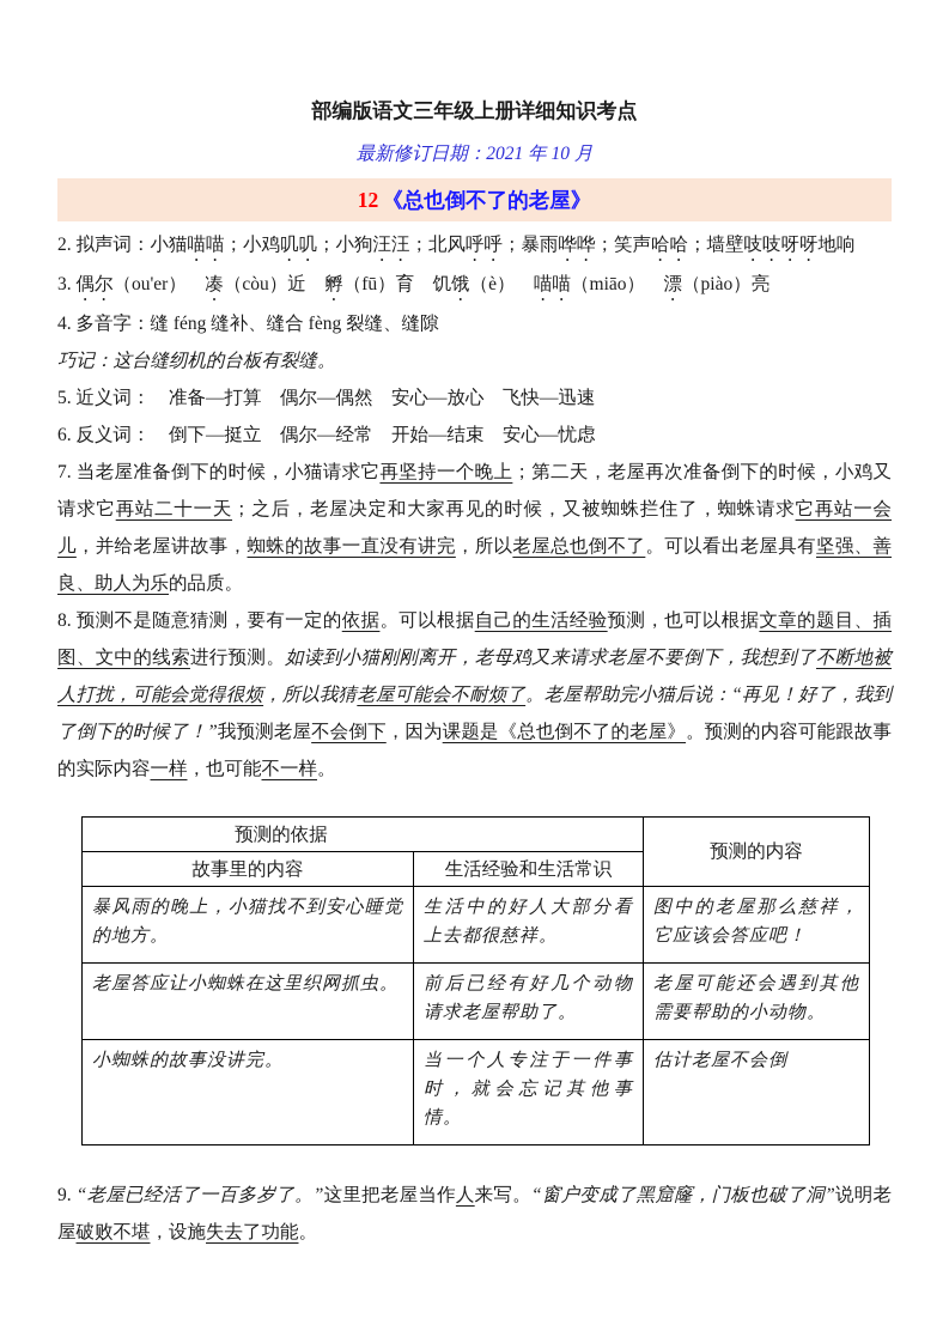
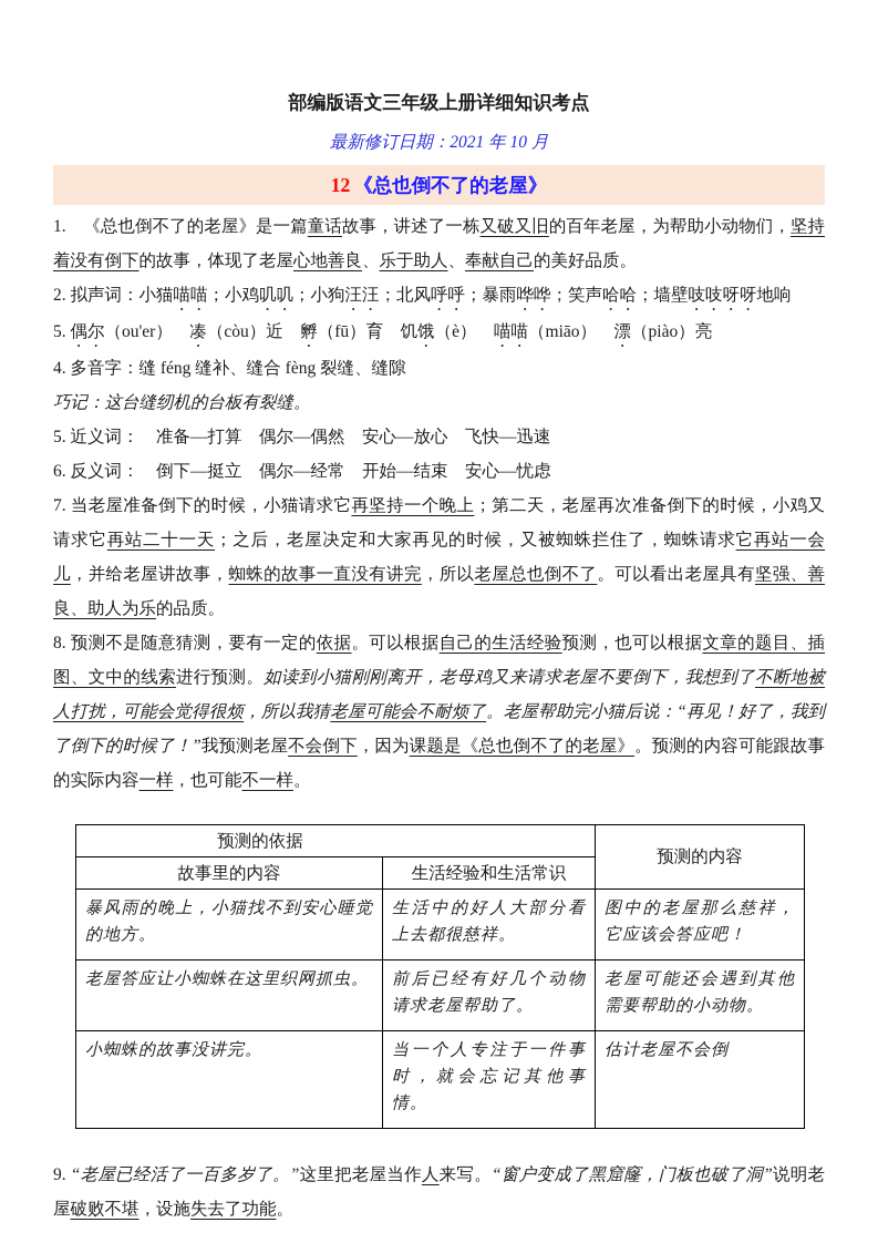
  部编版语文三年级上册详细知识考点
  最新修订日期：2021 年 10 月
  12 《总也倒不了的老屋》
+ 1. 《总也倒不了的老屋》是一篇童话故事，讲述了一栋又破又旧的百年老屋，为帮助小动物们，坚持着没有倒下的故事，体现了老屋心地善良、乐于助人、奉献自己的美好品质。
  2. 拟声词：小猫喵喵；小鸡叽叽；小狗汪汪；北风呼呼；暴雨哗哗；笑声哈哈；墙壁吱吱呀呀地响
- 3. 偶尔（ou'er） 凑（còu）近 孵（fū）育 饥饿（è） 喵喵（miāo） 漂（piào）亮
+ 5. 偶尔（ou'er） 凑（còu）近 孵（fū）育 饥饿（è） 喵喵（miāo） 漂（piào）亮
  4. 多音字：缝 féng 缝补、缝合 fèng 裂缝、缝隙
  巧记：这台缝纫机的台板有裂缝。
  5. 近义词： 准备—打算 偶尔—偶然 安心—放心 飞快—迅速
  6. 反义词： 倒下—挺立 偶尔—经常 开始—结束 安心—忧虑
  7. 当老屋准备倒下的时候，小猫请求它再坚持一个晚上；第二天，老屋再次准备倒下的时候，小鸡又请求它再站二十一天；之后，老屋决定和大家再见的时候，又被蜘蛛拦住了，蜘蛛请求它再站一会儿，并给老屋讲故事，蜘蛛的故事一直没有讲完，所以老屋总也倒不了。可以看出老屋具有坚强、善良、助人为乐的品质。
  8. 预测不是随意猜测，要有一定的依据。可以根据自己的生活经验预测，也可以根据文章的题目、插图、文中的线索进行预测。如读到小猫刚刚离开，老母鸡又来请求老屋不要倒下，我想到了不断地被人打扰，可能会觉得很烦，所以我猜老屋可能会不耐烦了。老屋帮助完小猫后说：“再见！好了，我到了倒下的时候了！”我预测老屋不会倒下，因为课题是《总也倒不了的老屋》。预测的内容可能跟故事的实际内容一样，也可能不一样。
  预测的依据	预测的内容
  故事里的内容	生活经验和生活常识
  暴风雨的晚上，小猫找不到安心睡觉的地方。	生活中的好人大部分看上去都很慈祥。	图中的老屋那么慈祥，它应该会答应吧！
  老屋答应让小蜘蛛在这里织网抓虫。	前后已经有好几个动物请求老屋帮助了。	老屋可能还会遇到其他需要帮助的小动物。
  小蜘蛛的故事没讲完。	当一个人专注于一件事时，就会忘记其他事情。	估计老屋不会倒
  9. “老屋已经活了一百多岁了。”这里把老屋当作人来写。“窗户变成了黑窟窿，门板也破了洞”说明老屋破败不堪，设施失去了功能。
